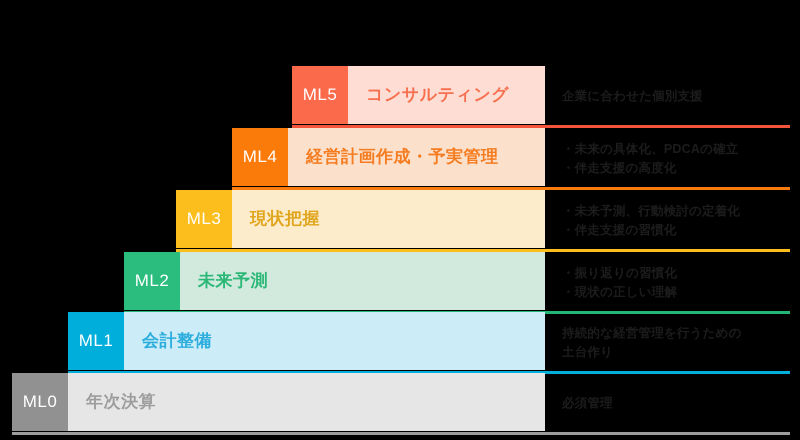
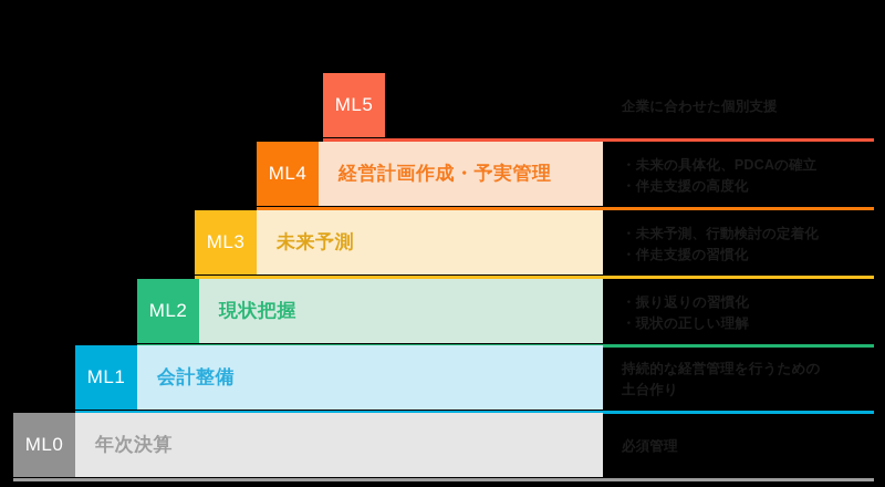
  ML5
- コンサルティング
  企業に合わせた個別支援
  ML4
  経営計画作成・予実管理
  ・未来の具体化、PDCAの確立
  ・伴走支援の高度化
  ML3
- 現状把握
+ 未来予測
  ・未来予測、行動検討の定着化
  ・伴走支援の習慣化
  ML2
- 未来予測
+ 現状把握
  ・振り返りの習慣化
  ・現状の正しい理解
  ML1
  会計整備
  持続的な経営管理を行うための
  土台作り
  ML0
  年次決算
  必須管理
